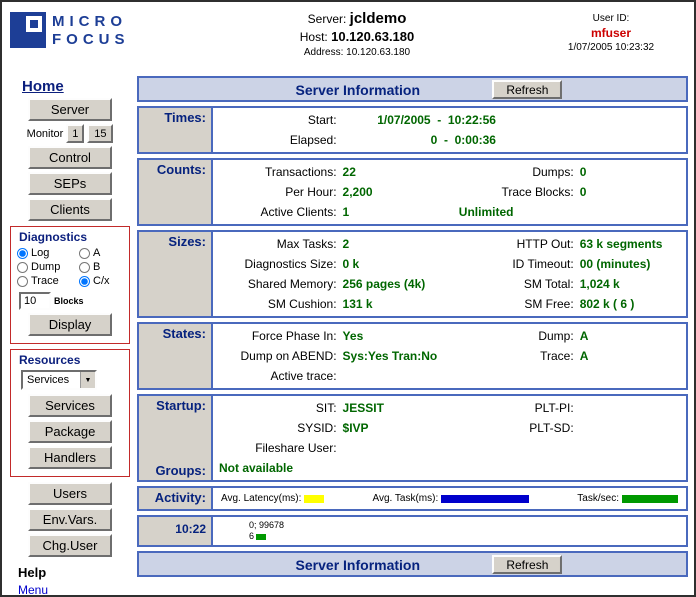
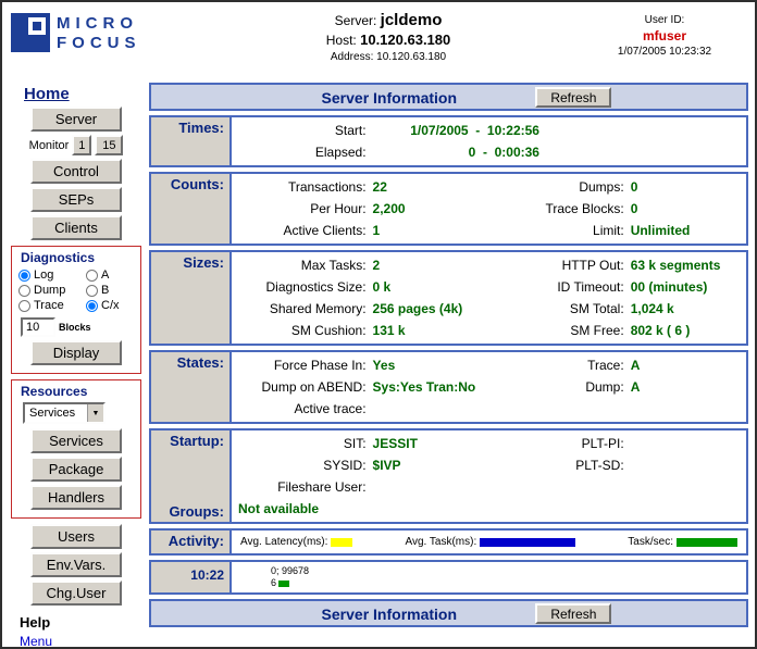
  MICRO
  FOCUS
  Server: jcldemo
  Host: 10.120.63.180
  Address: 10.120.63.180
  User ID:
  mfuser
  1/07/2005 10:23:32
  Home
  Server
  Monitor
  1
  15
  Control
  SEPs
  Clients
  Diagnostics
  Log
  A
  Dump
  B
  Trace
  C/x
  10
  Blocks
  Display
  Resources
  Services
  Services
  Package
  Handlers
  Users
  Env.Vars.
  Chg.User
  Help
  Menu
  Server Information
  Refresh
  Times:
  Start:
  1/07/2005 - 10:22:56
  Elapsed:
  0 - 0:00:36
  Counts:
  Transactions:
  22
  Dumps:
  0
  Per Hour:
  2,200
  Trace Blocks:
  0
  Active Clients:
  1
+ Limit:
  Unlimited
  Sizes:
  Max Tasks:
  2
  HTTP Out:
  63 k segments
  Diagnostics Size:
  0 k
  ID Timeout:
  00 (minutes)
  Shared Memory:
  256 pages (4k)
  SM Total:
  1,024 k
  SM Cushion:
  131 k
  SM Free:
  802 k ( 6 )
  States:
  Force Phase In:
  Yes
- Dump:
+ Trace:
  A
  Dump on ABEND:
  Sys:Yes Tran:No
- Trace:
+ Dump:
  A
  Active trace:
  Startup:
  Groups:
  SIT:
  JESSIT
  PLT-PI:
  SYSID:
  $IVP
  PLT-SD:
  Fileshare User:
  Not available
  Activity:
  Avg. Latency(ms):
  Avg. Task(ms):
  Task/sec:
  10:22
  0; 99678
  6
  Server Information
  Refresh
